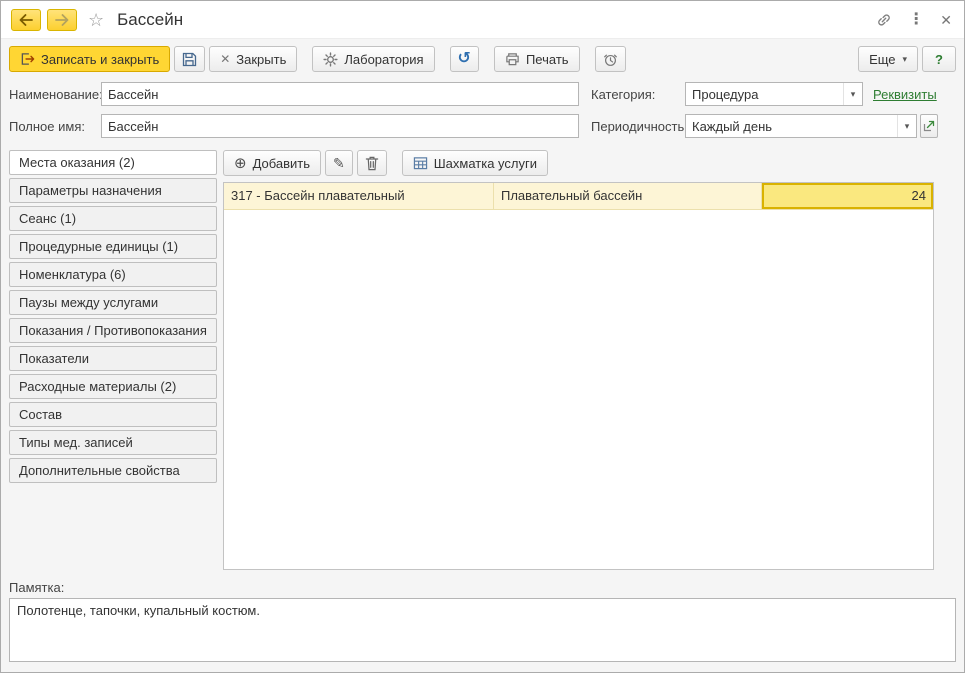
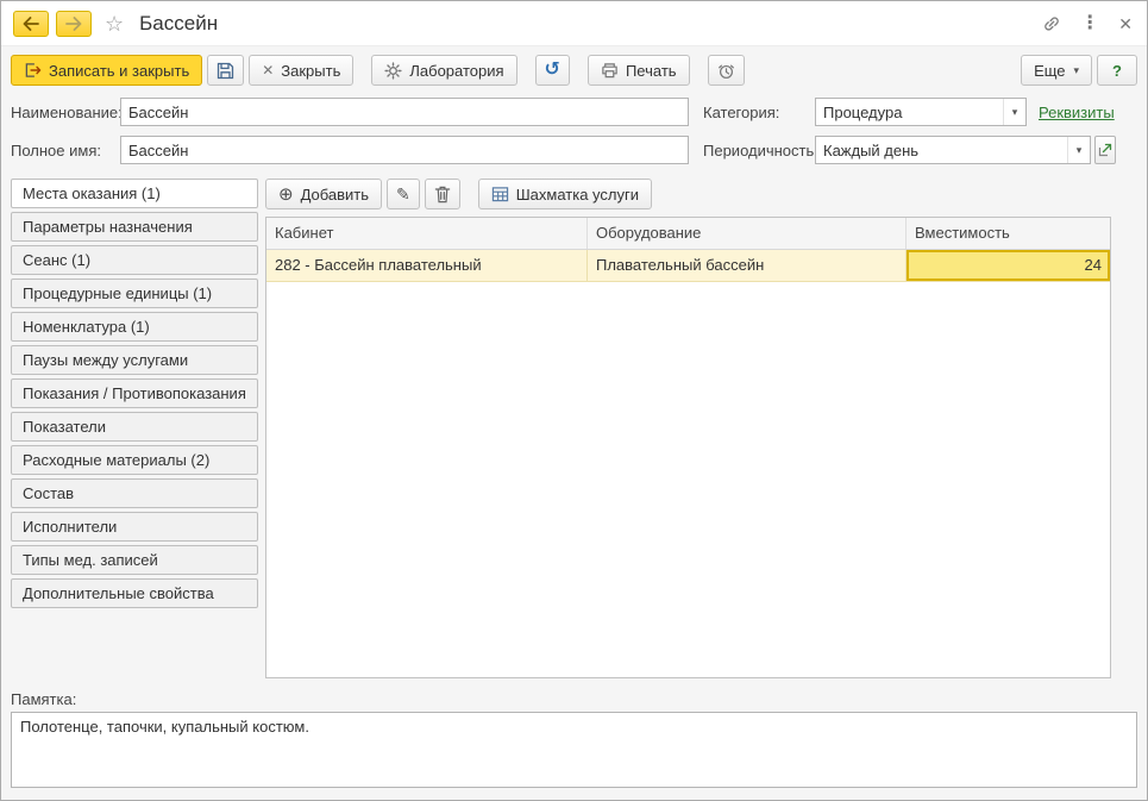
  ☆
  Бассейн
  ⋮
  ✕
  Записать и закрыть
  ✕
  Закрыть
  Лаборатория
  ↺
  Печать
  Еще
  ▾
  ?
  Наименование
  Бассейн
  Категория:
  Процедура
  ▾
  Реквизиты
  Полное имя:
  Бассейн
  Периодичность
  Каждый день
  ▾
- Места оказания (2)
+ Места оказания (1)
  Параметры назначения
  Сеанс (1)
  Процедурные единицы (1)
- Номенклатура (6)
+ Номенклатура (1)
  Паузы между услугами
  Показания / Противопоказания
  Показатели
  Расходные материалы (2)
  Состав
+ Исполнители
  Типы мед. записей
  Дополнительные свойства
  ⊕
  Добавить
  ✎
  Шахматка услуги
+ Кабинет
+ Оборудование
+ Вместимость
- 317 - Бассейн плавательный
+ 282 - Бассейн плавательный
  Плавательный бассейн
  24
  Памятка:
  Полотенце, тапочки, купальный костюм.
